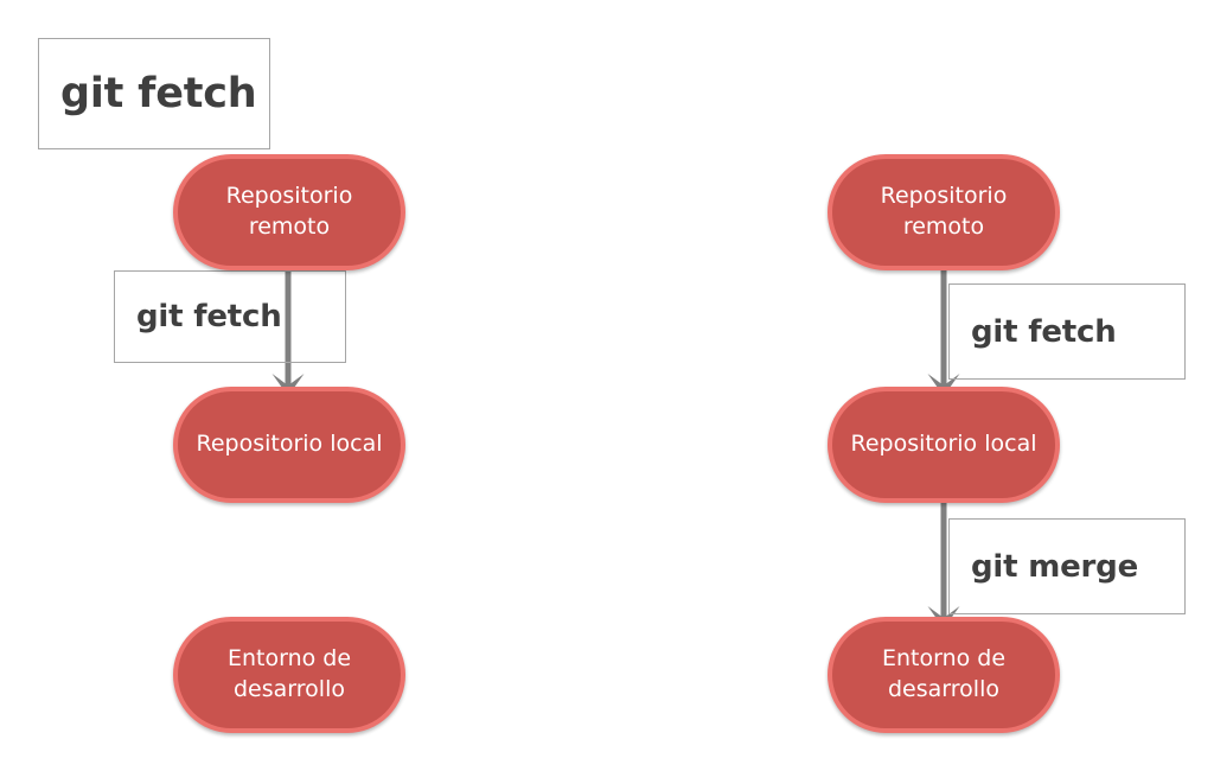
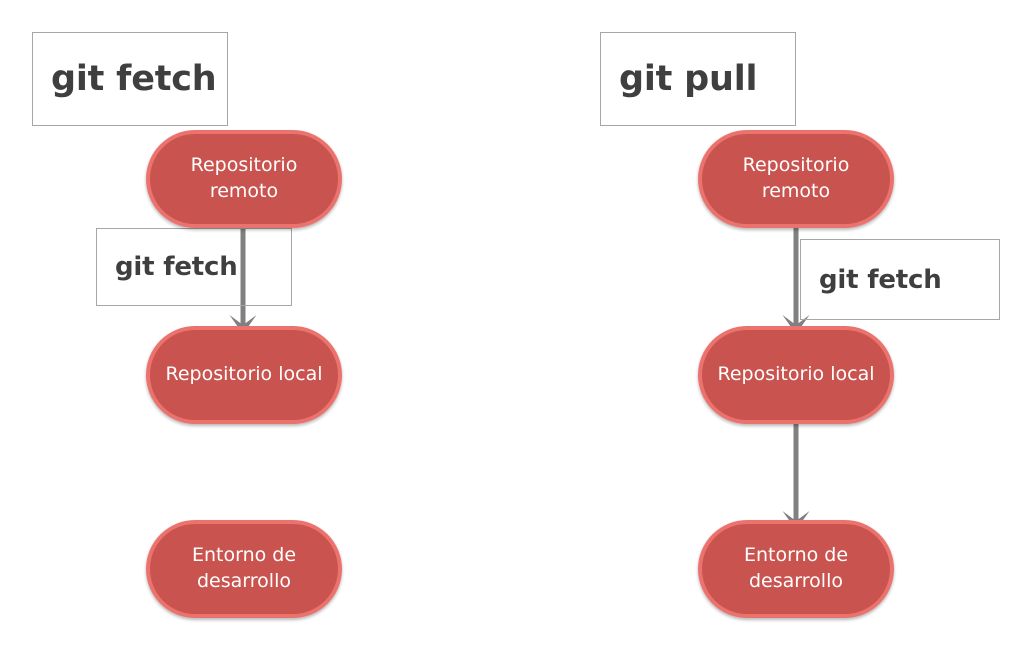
  git fetch
  git fetch
  Repositorio
  remoto
  Repositorio local
  Entorno de
  desarrollo
+ git pull
  git fetch
- git merge
  Repositorio
  remoto
  Repositorio local
  Entorno de
  desarrollo
